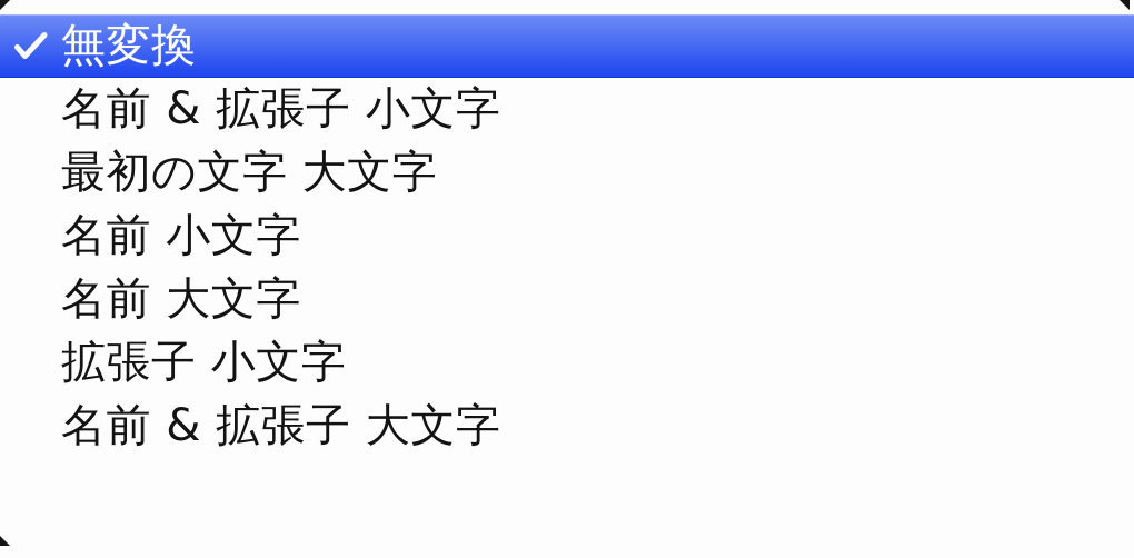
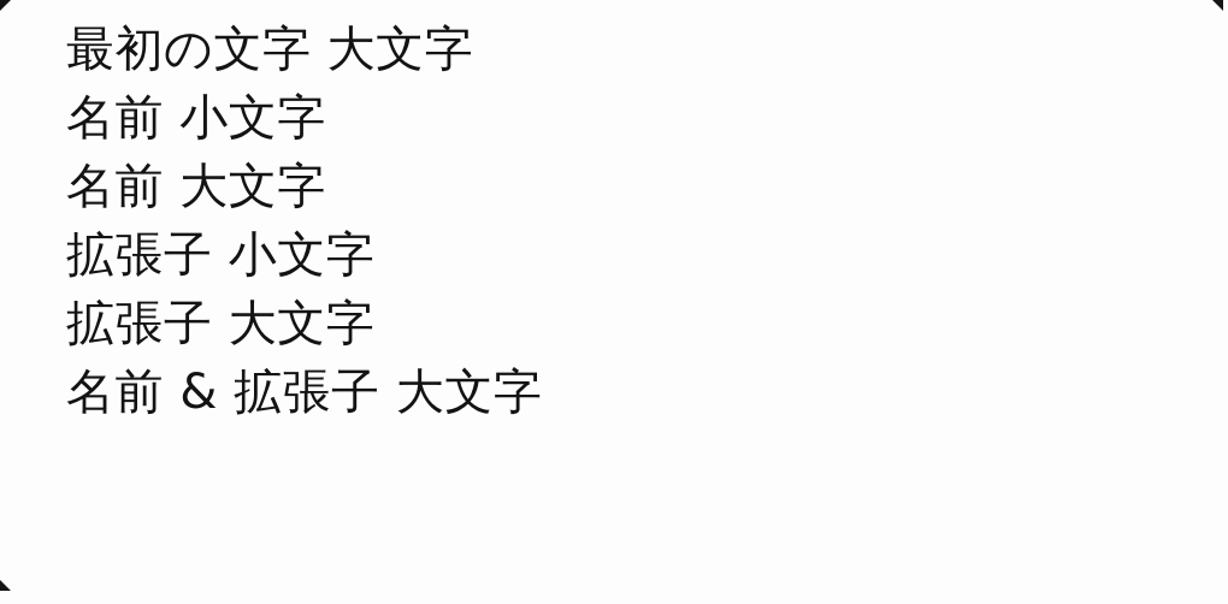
- 無変換
- 名前 & 拡張子 小文字
  最初の文字 大文字
  名前 小文字
  名前 大文字
  拡張子 小文字
+ 拡張子 大文字
  名前 & 拡張子 大文字
